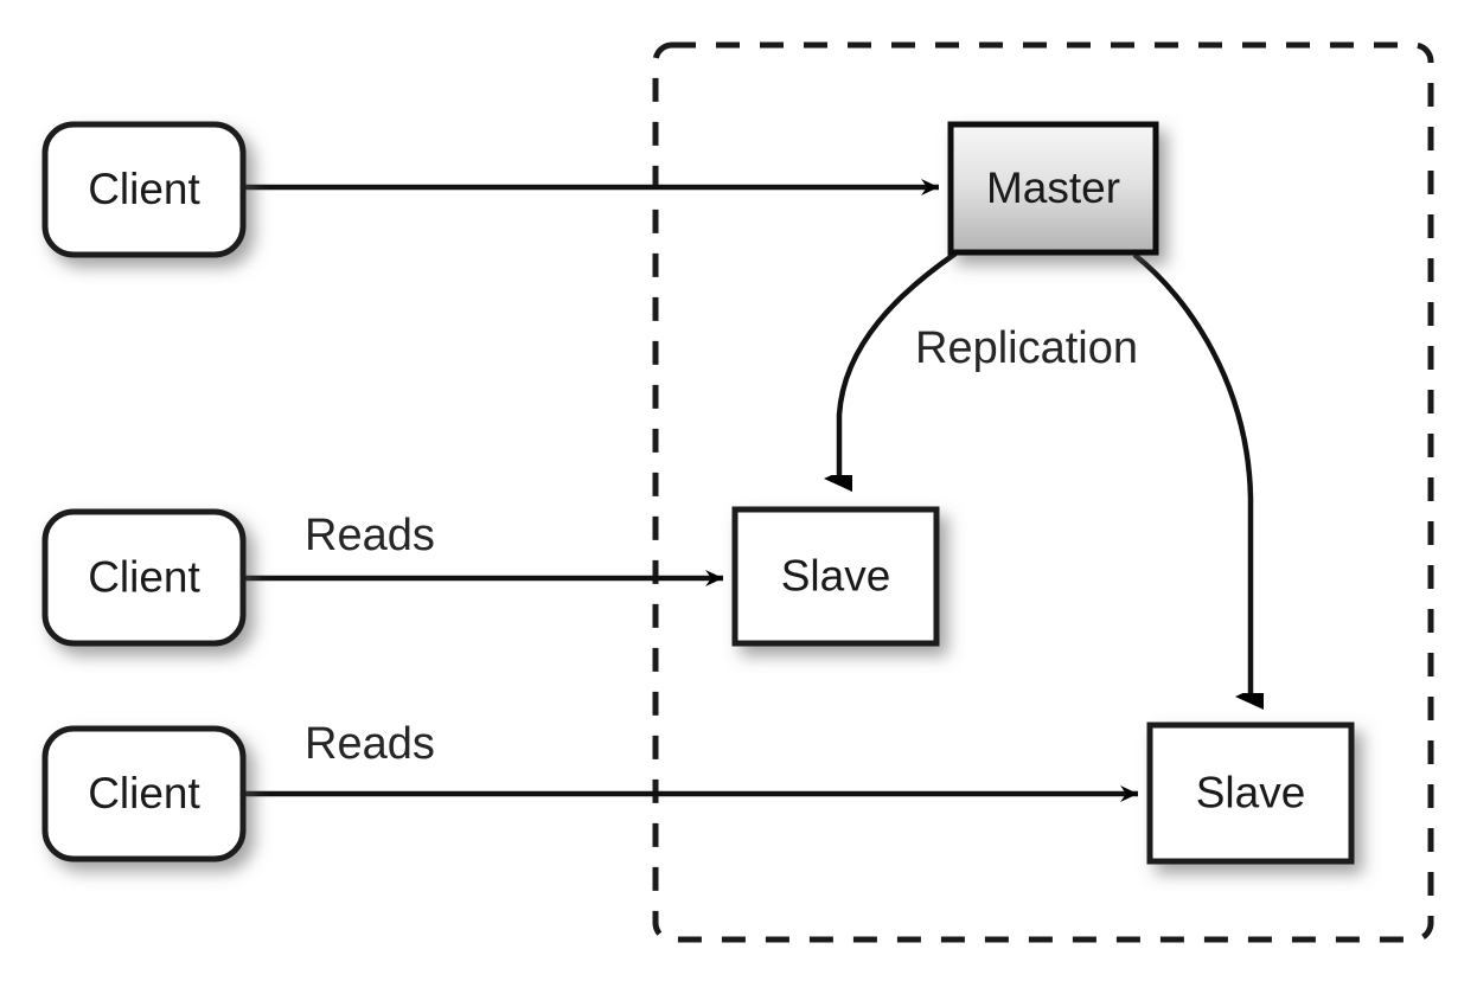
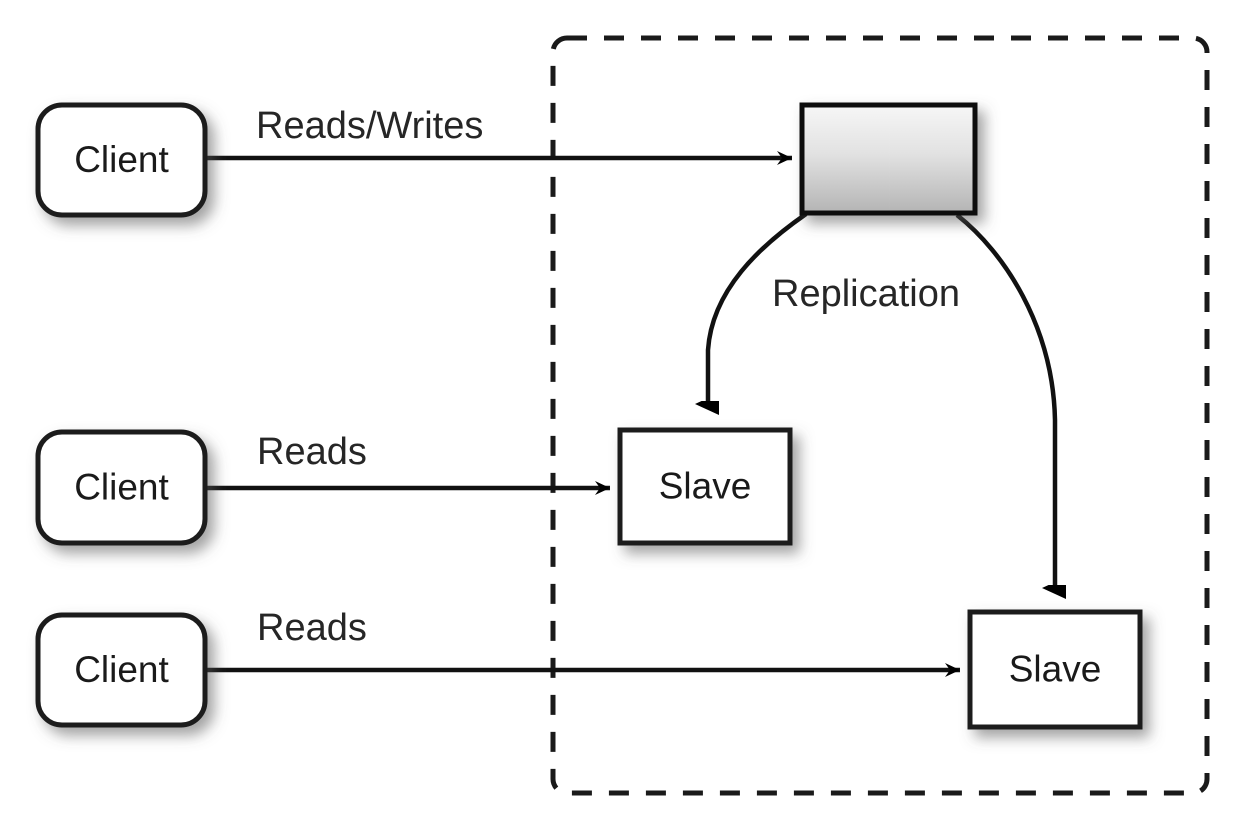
  Client
  Client
  Client
- Master
  Slave
  Slave
+ Reads/Writes
  Reads
  Reads
  Replication
